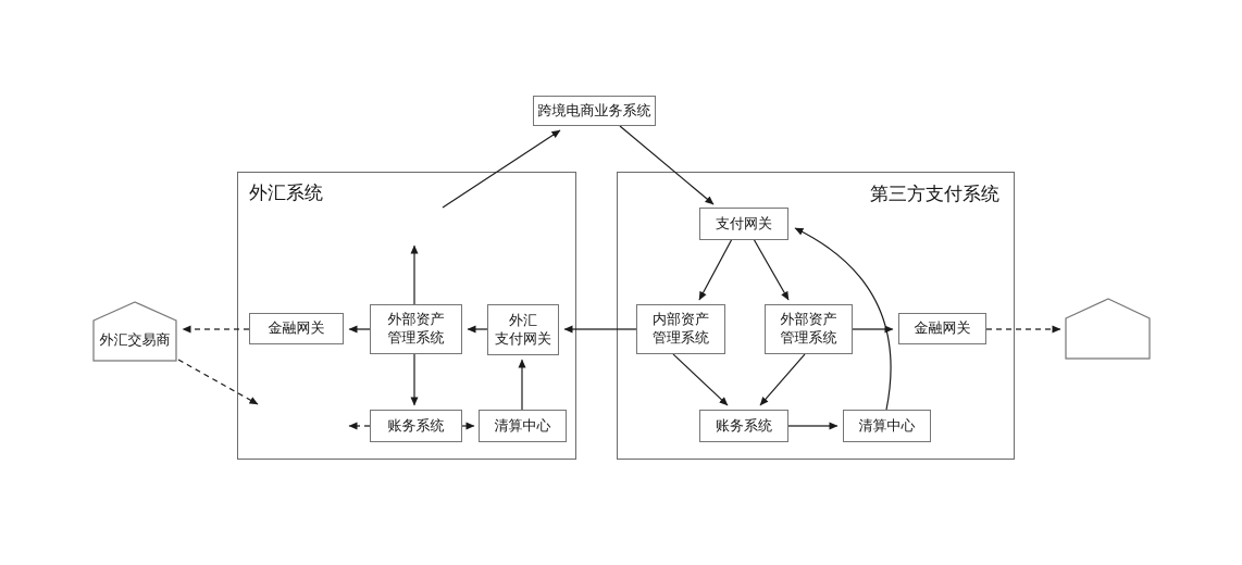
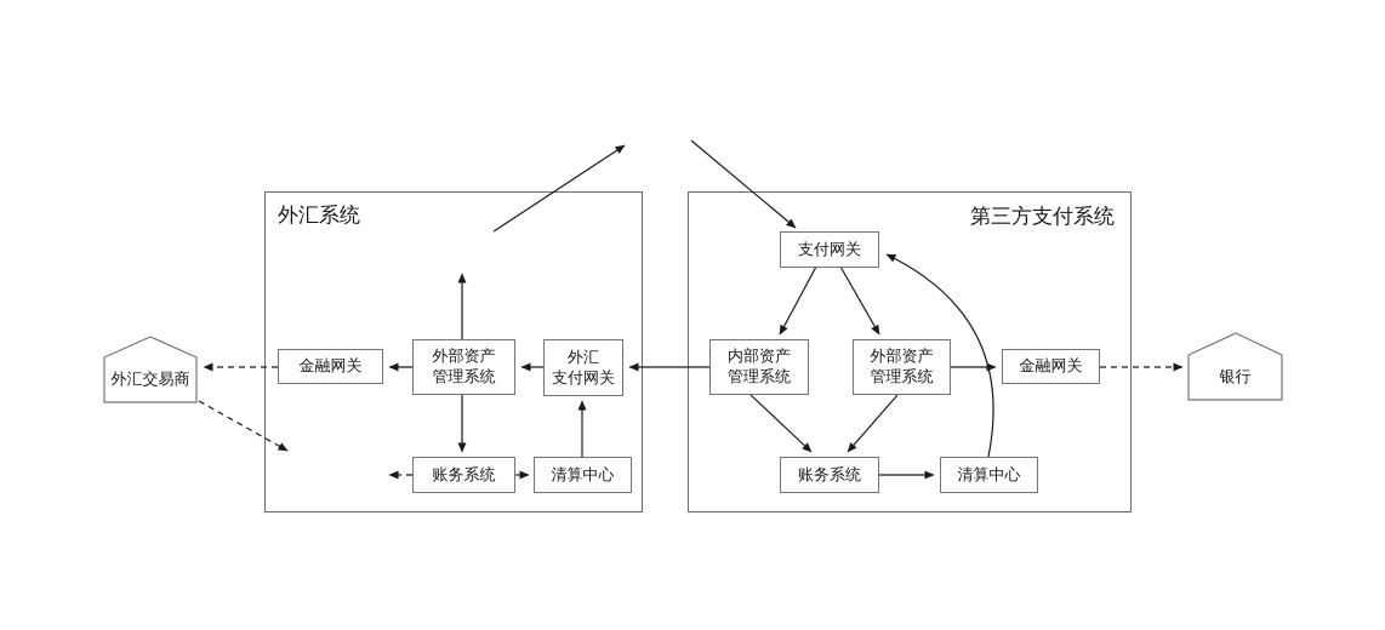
  外汇系统
  第三方支付系统
- 跨境电商业务系统
  金融网关
  外部资产
  管理系统
  外汇
  支付网关
  账务系统
  清算中心
  支付网关
  内部资产
  管理系统
  外部资产
  管理系统
  金融网关
  账务系统
  清算中心
  外汇交易商
+ 银行
